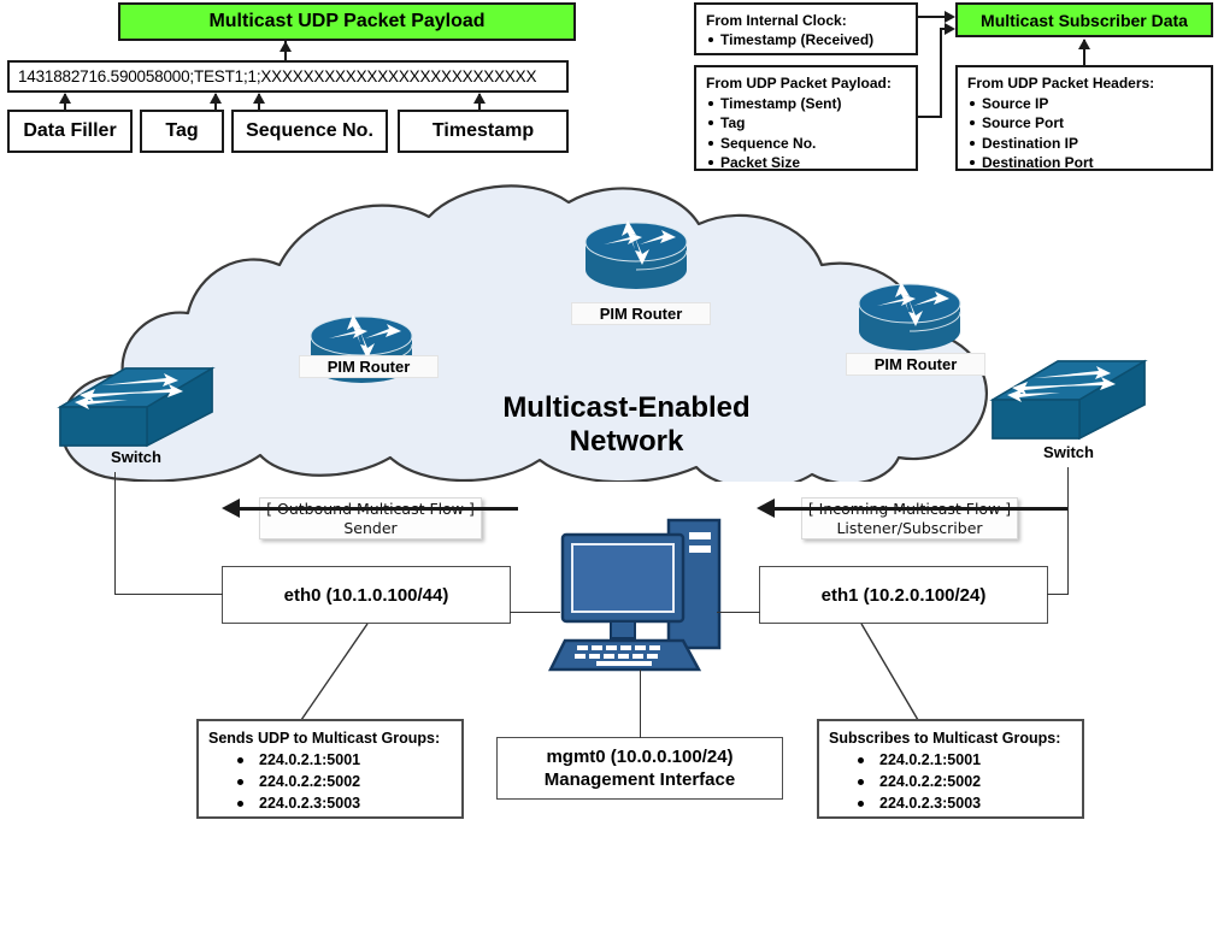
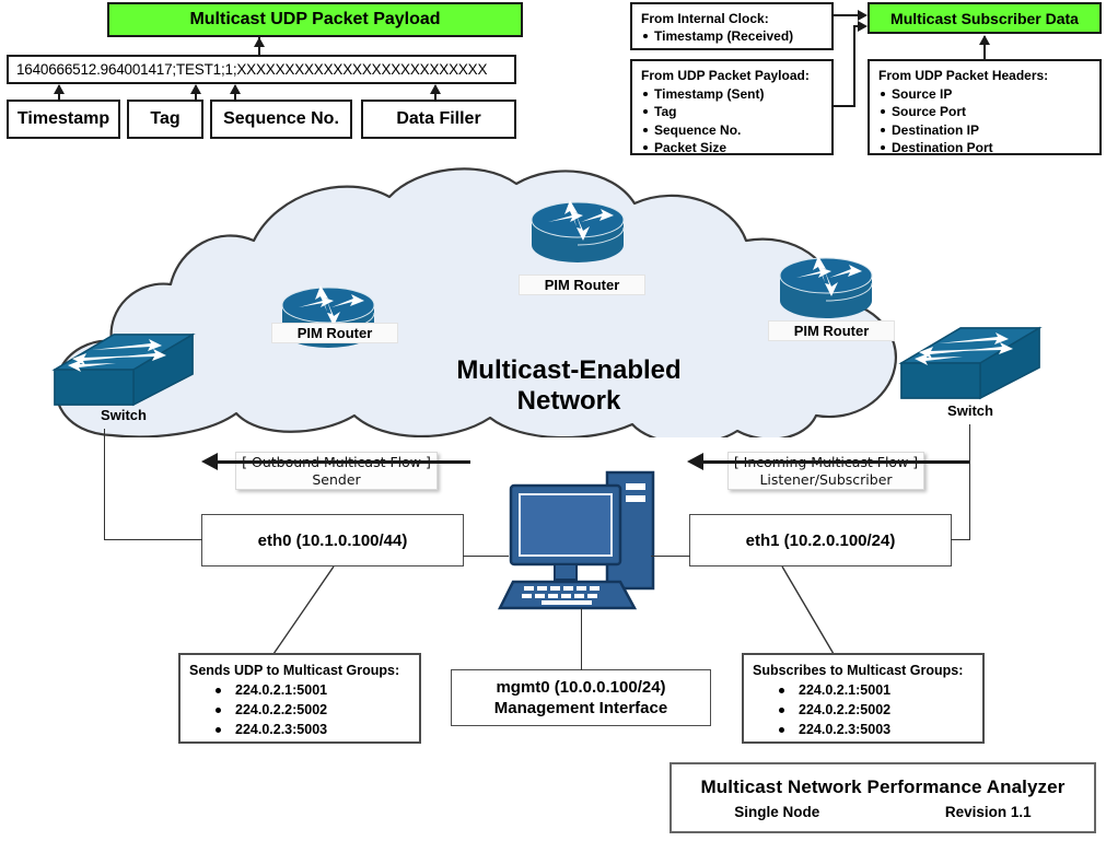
  Multicast UDP Packet Payload
- 1431882716.590058000;TEST1;1;XXXXXXXXXXXXXXXXXXXXXXXXXX
+ 1640666512.964001417;TEST1;1;XXXXXXXXXXXXXXXXXXXXXXXXXX
- Data Filler
+ Timestamp
  Tag
  Sequence No.
- Timestamp
+ Data Filler
  Multicast Subscriber Data
  From Internal Clock:
  Timestamp (Received)
  From UDP Packet Payload:
  Timestamp (Sent)
  Tag
  Sequence No.
  Packet Size
  From UDP Packet Headers:
  Source IP
  Source Port
  Destination IP
  Destination Port
  PIM Router
  PIM Router
  PIM Router
  Multicast-Enabled
  Network
  Switch
  Switch
  Sender
  Listener/Subscriber
  eth0 (10.1.0.100/44)
  eth1 (10.2.0.100/24)
  mgmt0 (10.0.0.100/24)
  Management Interface
  Sends UDP to Multicast Groups:
  224.0.2.1:5001
  224.0.2.2:5002
  224.0.2.3:5003
  Subscribes to Multicast Groups:
  224.0.2.1:5001
  224.0.2.2:5002
  224.0.2.3:5003
+ Multicast Network Performance Analyzer
+ Single Node
+ Revision 1.1
